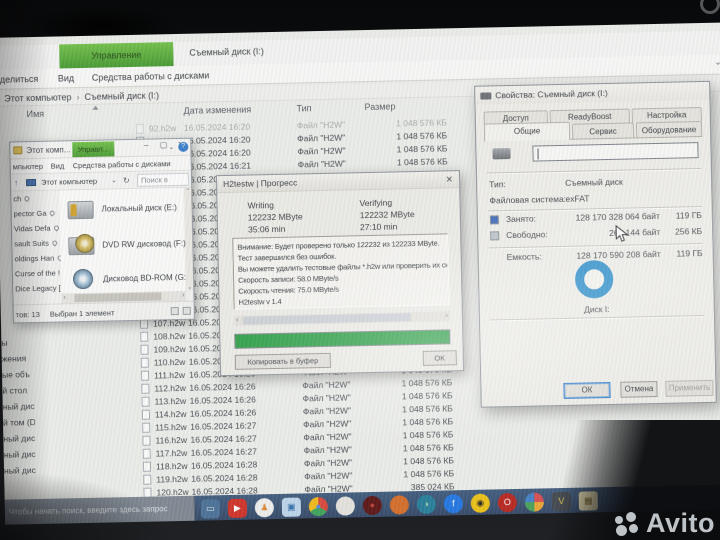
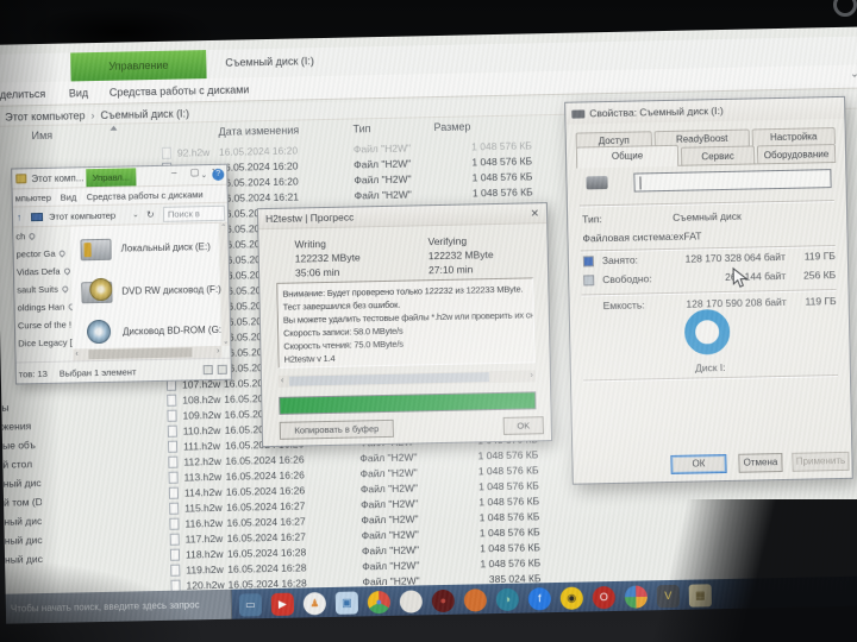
- Avito
